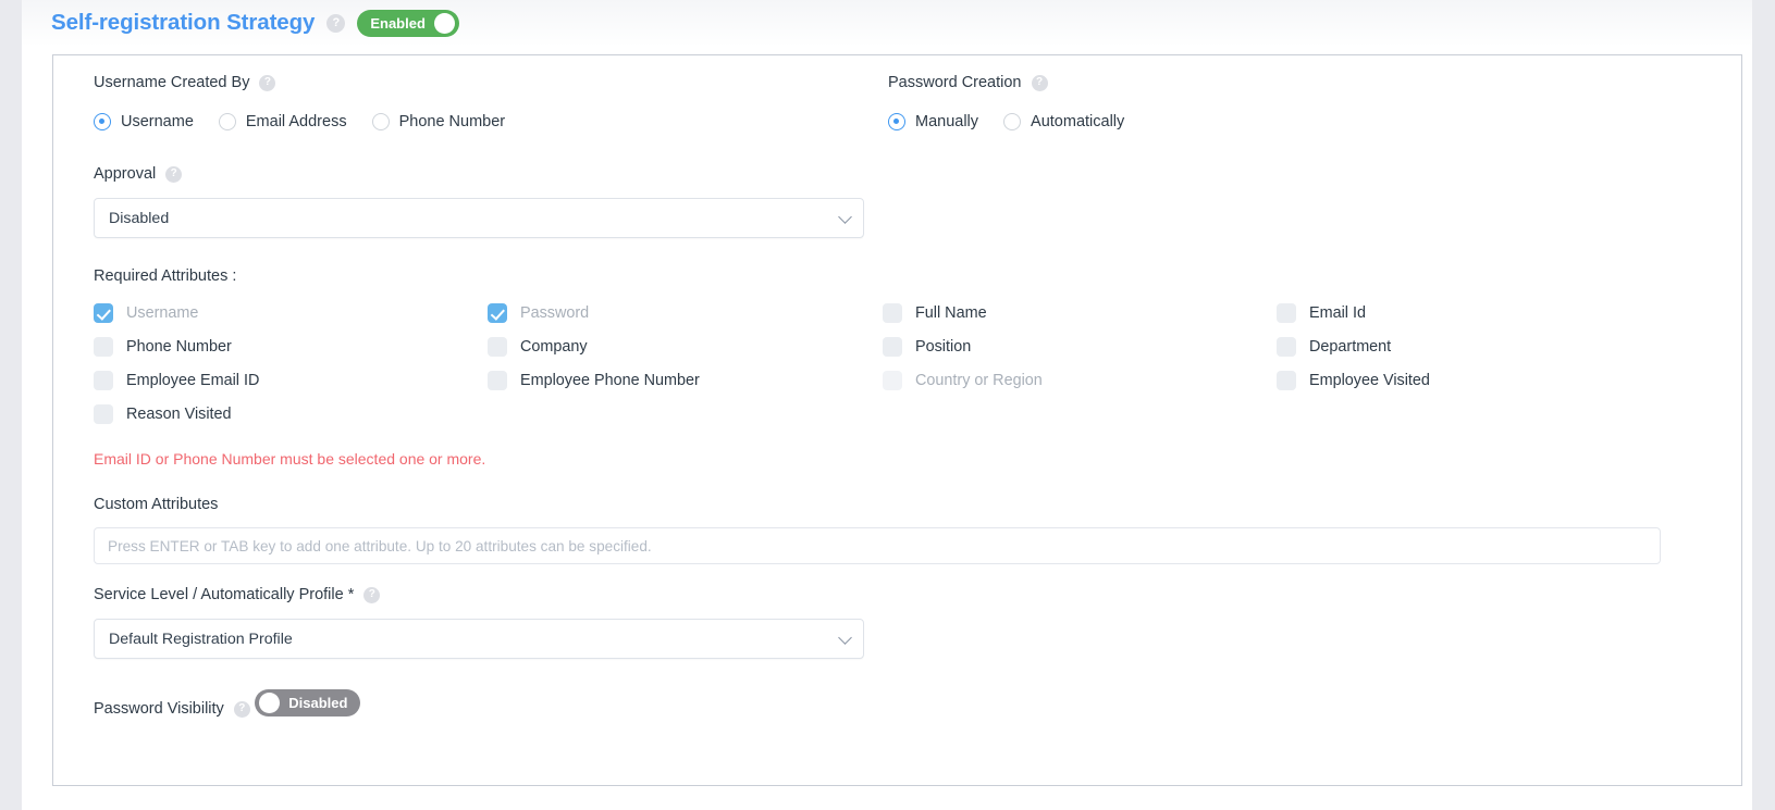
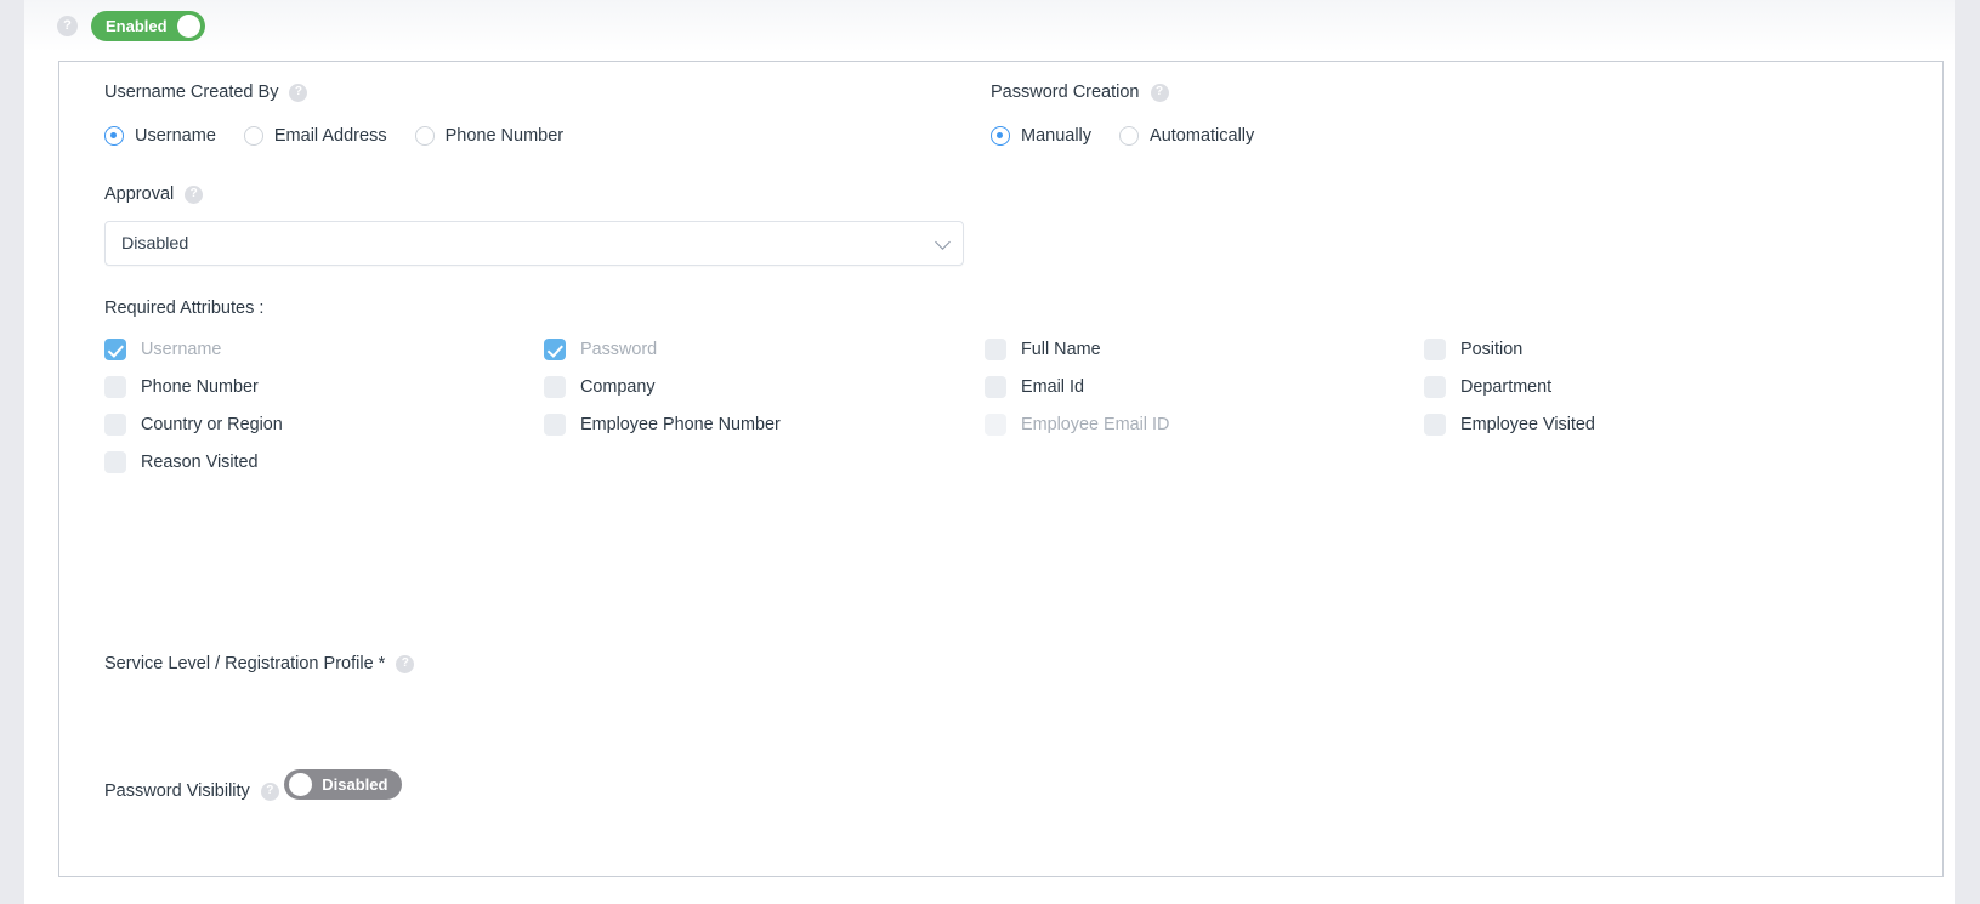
- Self-registration Strategy
  ?
  Enabled
  Username Created By
  ?
  Username
  Email Address
  Phone Number
  Password Creation
  ?
  Manually
  Automatically
  Approval
  ?
  Disabled
  Required Attributes :
  Username
  Password
  Full Name
- Email Id
+ Position
  Phone Number
  Company
- Position
+ Email Id
  Department
- Employee Email ID
+ Country or Region
  Employee Phone Number
- Country or Region
+ Employee Email ID
  Employee Visited
  Reason Visited
- Email ID or Phone Number must be selected one or more.
- Custom Attributes Press ENTER or TAB key to add one attribute. Up to 20 attributes can be specified.
- Service Level / Automatically Profile *
+ Service Level / Registration Profile *
  ?
- Default Registration Profile
  Password Visibility
  ?
  Disabled
